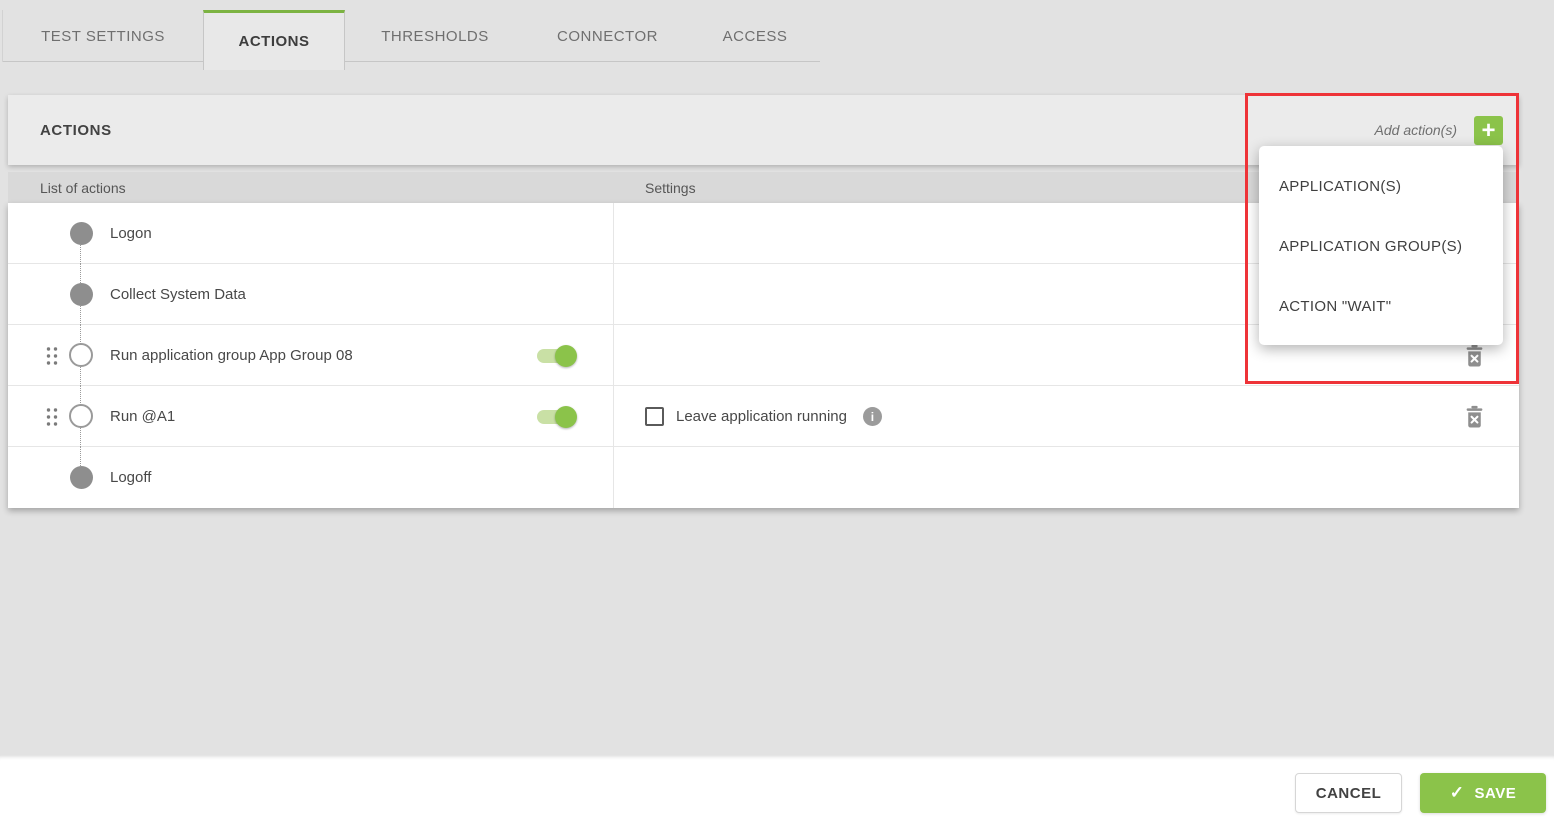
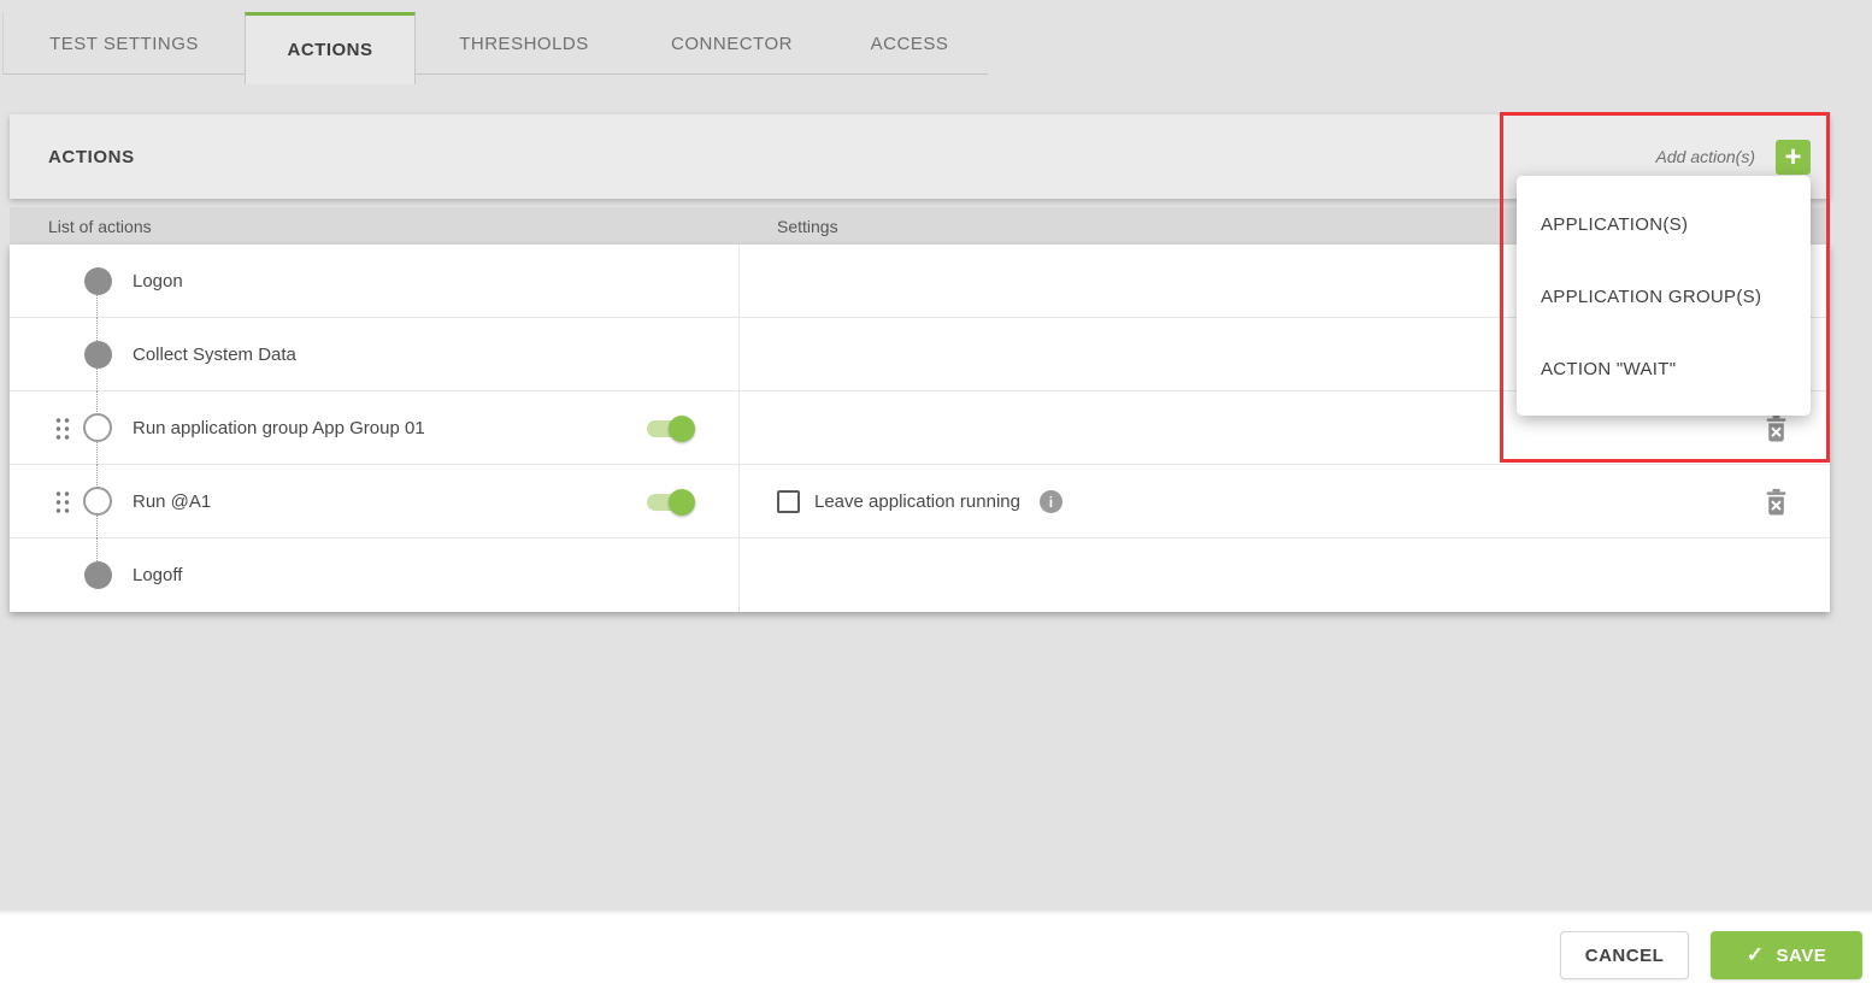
  TEST SETTINGS
  ACTIONS
  THRESHOLDS
  CONNECTOR
  ACCESS
  ACTIONS
  Add action(s)
  +
  List of actions
  Settings
  Logon
  Collect System Data
- Run application group App Group 08
+ Run application group App Group 01
  Run @A1
  Leave application running
  i
  Logoff
  APPLICATION(S)
  APPLICATION GROUP(S)
  ACTION "WAIT"
  CANCEL
  ✓
  SAVE
